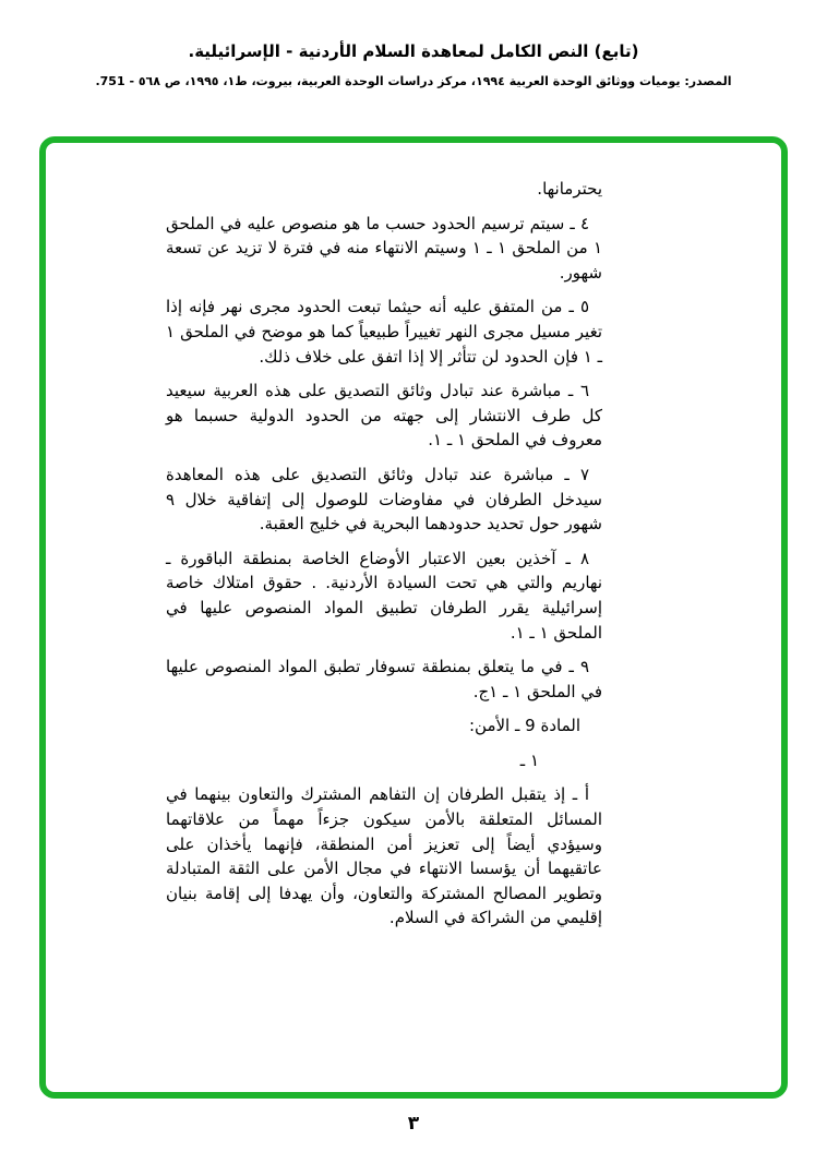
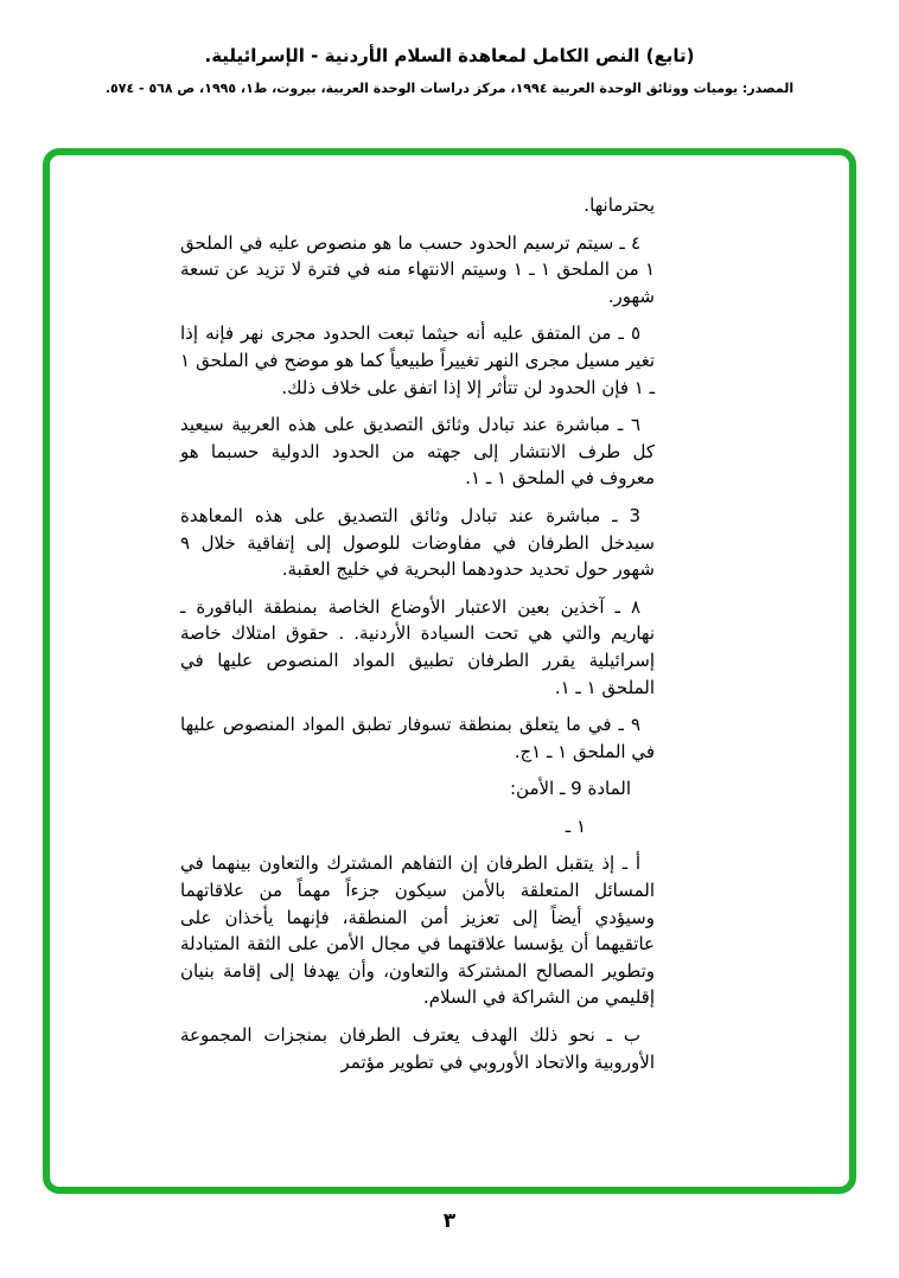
  (تابع) النص الكامل لمعاهدة السلام الأردنية - الإسرائيلية.
- المصدر: يوميات ووثائق الوحدة العربية ١٩٩٤، مركز دراسات الوحدة العربية، بيروت، ط١، ١٩٩٥، ص ٥٦٨ - 751.
+ المصدر: يوميات ووثائق الوحدة العربية ١٩٩٤، مركز دراسات الوحدة العربية، بيروت، ط١، ١٩٩٥، ص ٥٦٨ - ٥٧٤.
  يحترمانها.
  ٤ ـ سيتم ترسيم الحدود حسب ما هو منصوص عليه في الملحق ١ من الملحق ١ ـ ١ وسيتم الانتهاء منه في فترة لا تزيد عن تسعة شهور.
  ٥ ـ من المتفق عليه أنه حيثما تبعت الحدود مجرى نهر فإنه إذا تغير مسيل مجرى النهر تغييراً طبيعياً كما هو موضح في الملحق ١ ـ ١ فإن الحدود لن تتأثر إلا إذا اتفق على خلاف ذلك.
  ٦ ـ مباشرة عند تبادل وثائق التصديق على هذه العربية سيعيد كل طرف الانتشار إلى جهته من الحدود الدولية حسبما هو معروف في الملحق ١ ـ ١.
- ٧ ـ مباشرة عند تبادل وثائق التصديق على هذه المعاهدة سيدخل الطرفان في مفاوضات للوصول إلى إتفاقية خلال ٩ شهور حول تحديد حدودهما البحرية في خليج العقبة.
+ 3 ـ مباشرة عند تبادل وثائق التصديق على هذه المعاهدة سيدخل الطرفان في مفاوضات للوصول إلى إتفاقية خلال ٩ شهور حول تحديد حدودهما البحرية في خليج العقبة.
  ٨ ـ آخذين بعين الاعتبار الأوضاع الخاصة بمنطقة الباقورة ـ نهاريم والتي هي تحت السيادة الأردنية. . حقوق امتلاك خاصة إسرائيلية يقرر الطرفان تطبيق المواد المنصوص عليها في الملحق ١ ـ ١.
  ٩ ـ في ما يتعلق بمنطقة تسوفار تطبق المواد المنصوص عليها في الملحق ١ ـ ١ج.
  المادة 9 ـ الأمن:
  ١ ـ
- أ ـ إذ يتقبل الطرفان إن التفاهم المشترك والتعاون بينهما في المسائل المتعلقة بالأمن سيكون جزءاً مهماً من علاقاتهما وسيؤدي أيضاً إلى تعزيز أمن المنطقة، فإنهما يأخذان على عاتقيهما أن يؤسسا الانتهاء في مجال الأمن على الثقة المتبادلة وتطوير المصالح المشتركة والتعاون، وأن يهدفا إلى إقامة بنيان إقليمي من الشراكة في السلام.
+ أ ـ إذ يتقبل الطرفان إن التفاهم المشترك والتعاون بينهما في المسائل المتعلقة بالأمن سيكون جزءاً مهماً من علاقاتهما وسيؤدي أيضاً إلى تعزيز أمن المنطقة، فإنهما يأخذان على عاتقيهما أن يؤسسا علاقتهما في مجال الأمن على الثقة المتبادلة وتطوير المصالح المشتركة والتعاون، وأن يهدفا إلى إقامة بنيان إقليمي من الشراكة في السلام.
+ ب ـ نحو ذلك الهدف يعترف الطرفان بمنجزات المجموعة الأوروبية والاتحاد الأوروبي في تطوير مؤتمر
  ٣
